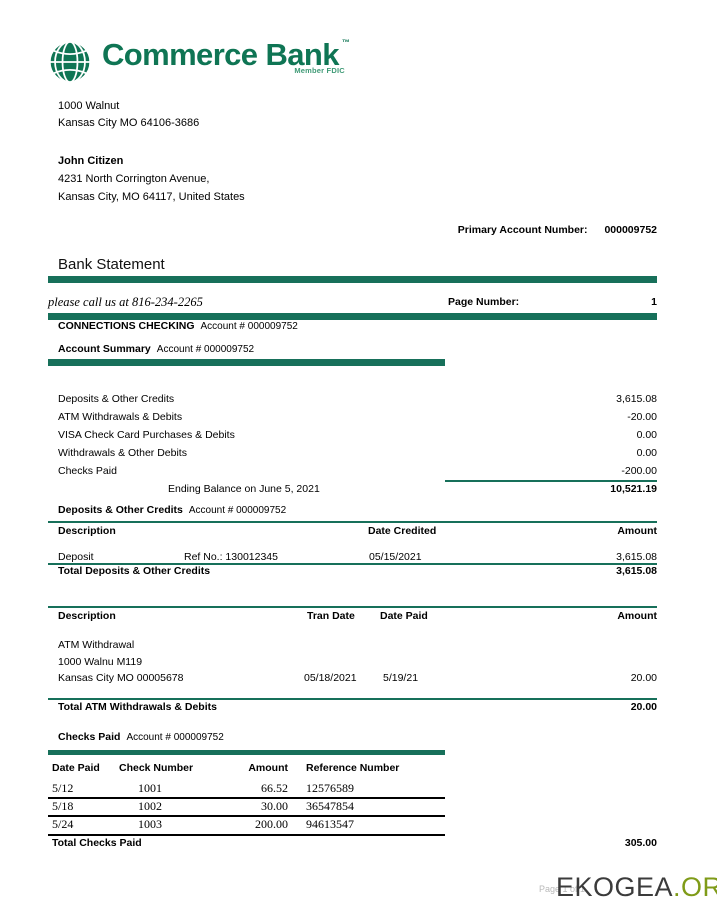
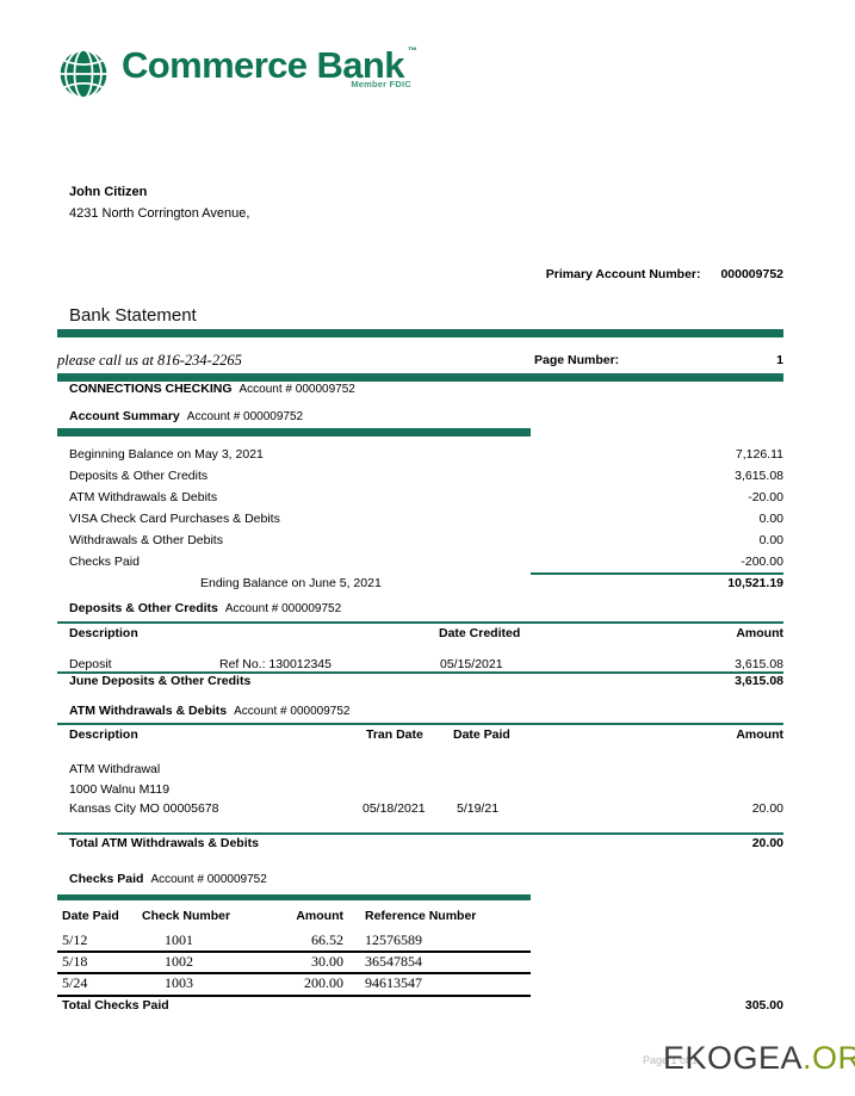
  Commerce Bank
  ™
  Member FDIC
- 1000 Walnut
- Kansas City MO 64106-3686
  John Citizen
  4231 North Corrington Avenue,
- Kansas City, MO 64117, United States
  Primary Account Number: 000009752
  Bank Statement
  please call us at 816-234-2265
  Page Number:
  1
  CONNECTIONS CHECKING Account # 000009752
  Account Summary Account # 000009752
+ Beginning Balance on May 3, 2021
+ 7,126.11
  Deposits & Other Credits
  3,615.08
  ATM Withdrawals & Debits
  -20.00
  VISA Check Card Purchases & Debits
  0.00
  Withdrawals & Other Debits
  0.00
  Checks Paid
  -200.00
  Ending Balance on June 5, 2021
  10,521.19
  Deposits & Other Credits Account # 000009752
  Description
  Date Credited
  Amount
  Deposit
  Ref No.: 130012345
  05/15/2021
  3,615.08
- Total Deposits & Other Credits
+ June Deposits & Other Credits
  3,615.08
+ ATM Withdrawals & Debits Account # 000009752
  Description
  Tran Date
  Date Paid
  Amount
  ATM Withdrawal
  1000 Walnu M119
  Kansas City MO 00005678
  05/18/2021
  5/19/21
  20.00
  Total ATM Withdrawals & Debits
  20.00
  Checks Paid Account # 000009752
  Date Paid
  Check Number
  Amount
  Reference Number
  5/12
  1001
  66.52
  12576589
  5/18
  1002
  30.00
  36547854
  5/24
  1003
  200.00
  94613547
  Total Checks Paid
  305.00
  Page 1 of 1
  EKOGEA.OR
